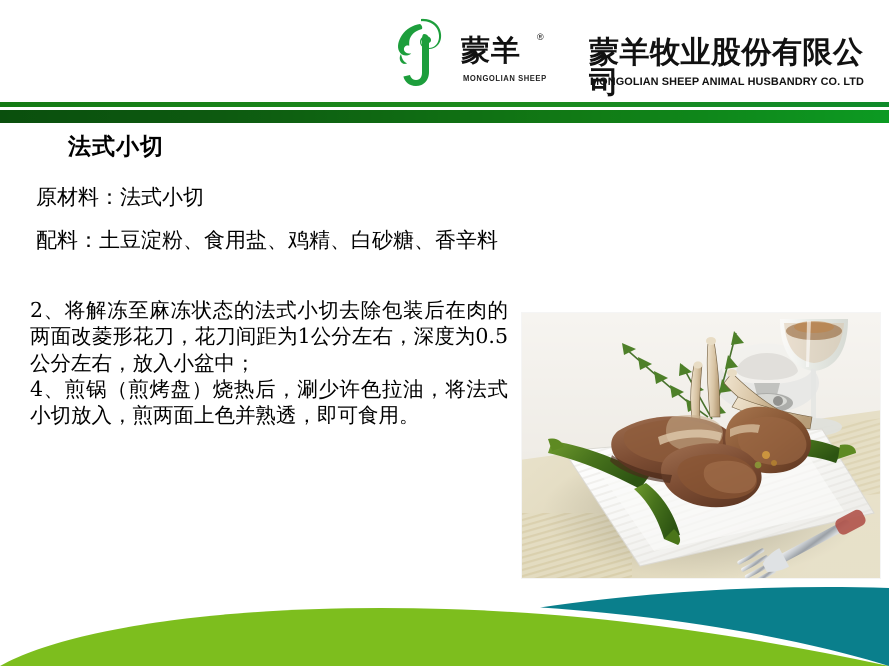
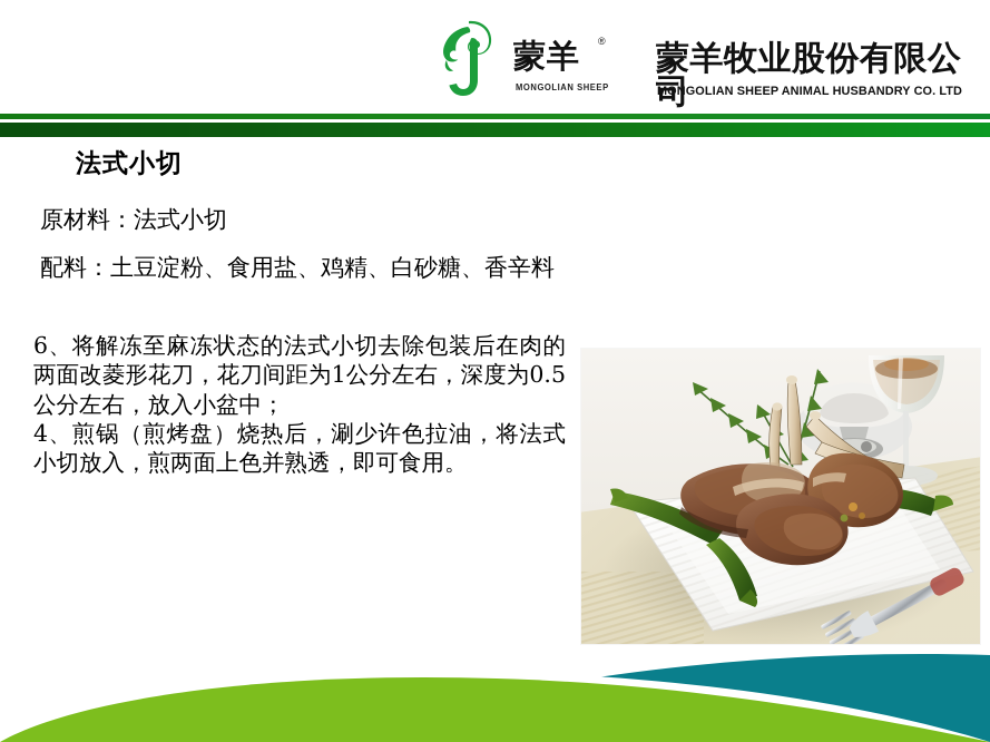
  蒙羊
  ®
  MONGOLIAN SHEEP
  蒙羊牧业股份有限公司
  MONGOLIAN SHEEP ANIMAL HUSBANDRY CO. LTD
  法式小切
  原材料：法式小切
  配料：土豆淀粉、食用盐、鸡精、白砂糖、香辛料
- 2、将解冻至麻冻状态的法式小切去除包装后在肉的两面改菱形花刀，花刀间距为1公分左右，深度为0.5公分左右，放入小盆中；
+ 6、将解冻至麻冻状态的法式小切去除包装后在肉的两面改菱形花刀，花刀间距为1公分左右，深度为0.5公分左右，放入小盆中；
  4、煎锅（煎烤盘）烧热后，涮少许色拉油，将法式小切放入，煎两面上色并熟透，即可食用。
